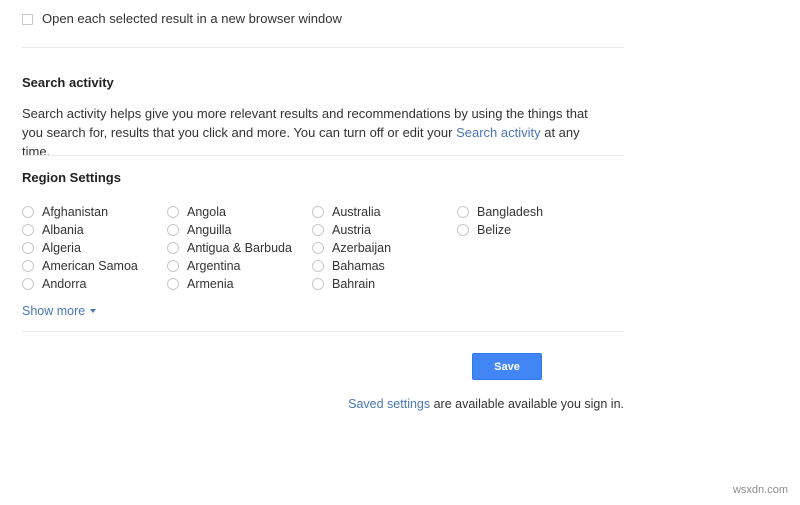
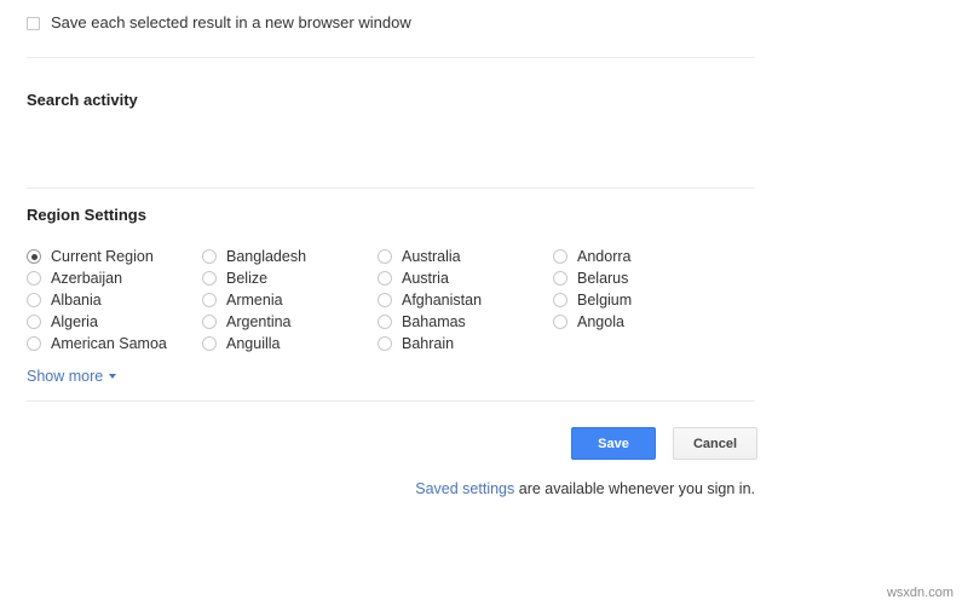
- Open each selected result in a new browser window
+ Save each selected result in a new browser window
  Search activity
- Search activity helps give you more relevant results and recommendations by using the things that you search for, results that you click and more. You can turn off or edit your Search activity at any time.
  Region Settings
+ Current Region
- Afghanistan
+ Azerbaijan
  Albania
  Algeria
  American Samoa
- Andorra
+ Bangladesh
- Angola
+ Belize
- Anguilla
+ Armenia
- Antigua & Barbuda
  Argentina
- Armenia
+ Anguilla
  Australia
  Austria
- Azerbaijan
+ Afghanistan
  Bahamas
  Bahrain
- Bangladesh
+ Andorra
+ Belarus
+ Belgium
- Belize
+ Angola
  Show more
  Save
+ Cancel
- Saved settings are available available you sign in.
+ Saved settings are available whenever you sign in.
  wsxdn.com
